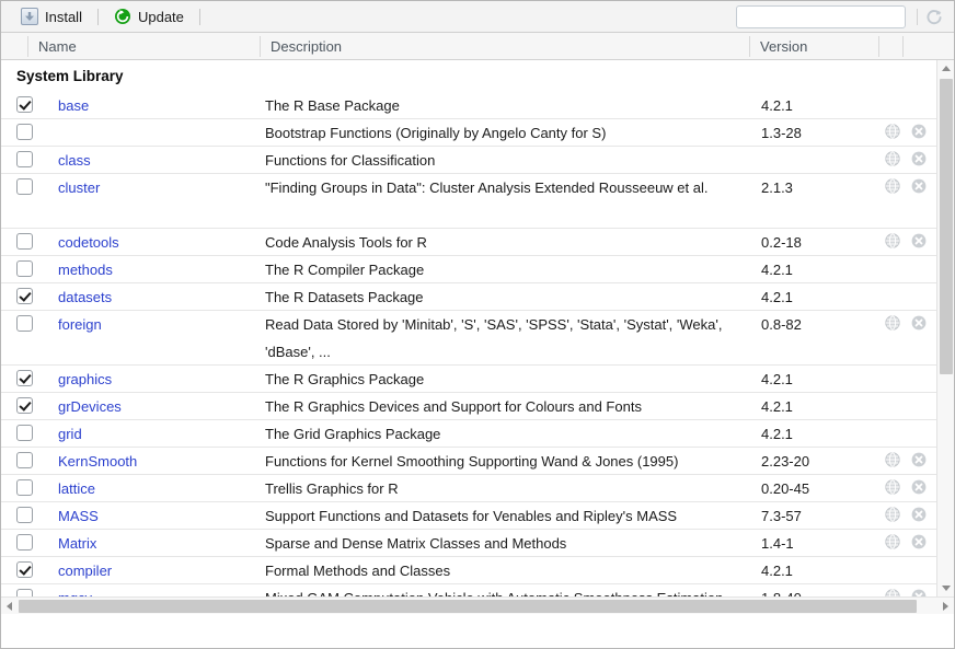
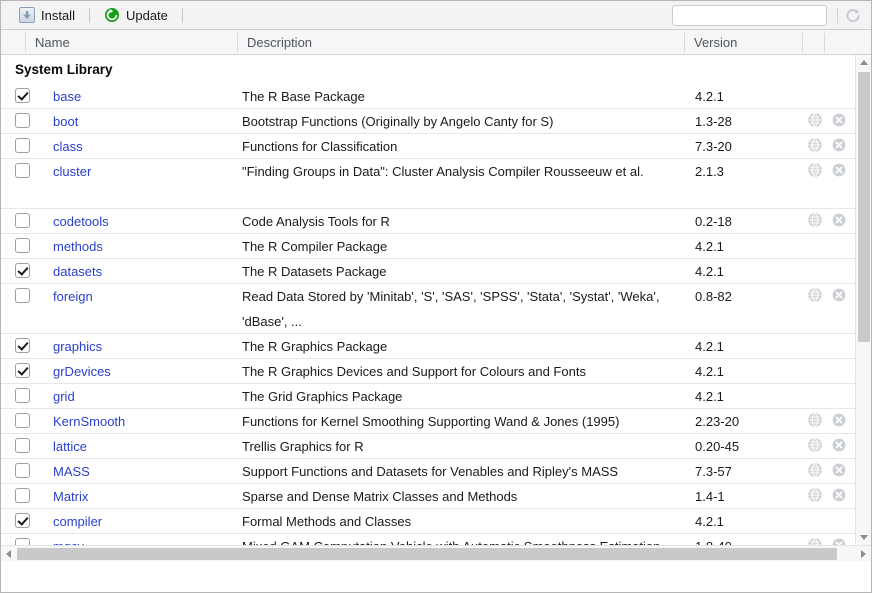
  Install
  Update
  Name
  Description
  Version
  System Library
  base
  The R Base Package
  4.2.1
+ boot
  Bootstrap Functions (Originally by Angelo Canty for S)
  1.3-28
  class
  Functions for Classification
+ 7.3-20
  cluster
- "Finding Groups in Data": Cluster Analysis Extended Rousseeuw et al.
+ "Finding Groups in Data": Cluster Analysis Compiler Rousseeuw et al.
  2.1.3
  codetools
  Code Analysis Tools for R
  0.2-18
  methods
  The R Compiler Package
  4.2.1
  datasets
  The R Datasets Package
  4.2.1
  foreign
  Read Data Stored by 'Minitab', 'S', 'SAS', 'SPSS', 'Stata', 'Systat', 'Weka', 'dBase', ...
  0.8-82
  graphics
  The R Graphics Package
  4.2.1
  grDevices
  The R Graphics Devices and Support for Colours and Fonts
  4.2.1
  grid
  The Grid Graphics Package
  4.2.1
  KernSmooth
  Functions for Kernel Smoothing Supporting Wand & Jones (1995)
  2.23-20
  lattice
  Trellis Graphics for R
  0.20-45
  MASS
  Support Functions and Datasets for Venables and Ripley's MASS
  7.3-57
  Matrix
  Sparse and Dense Matrix Classes and Methods
  1.4-1
  compiler
  Formal Methods and Classes
  4.2.1
